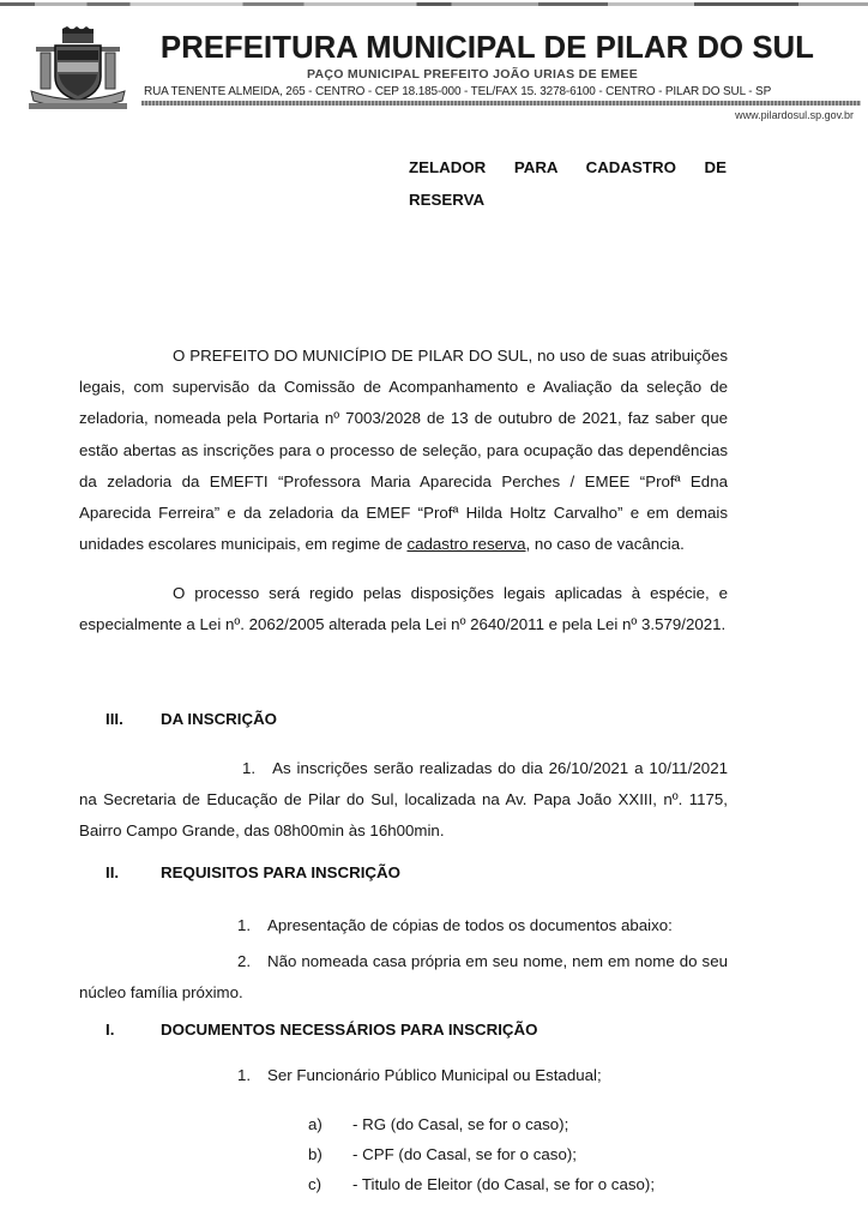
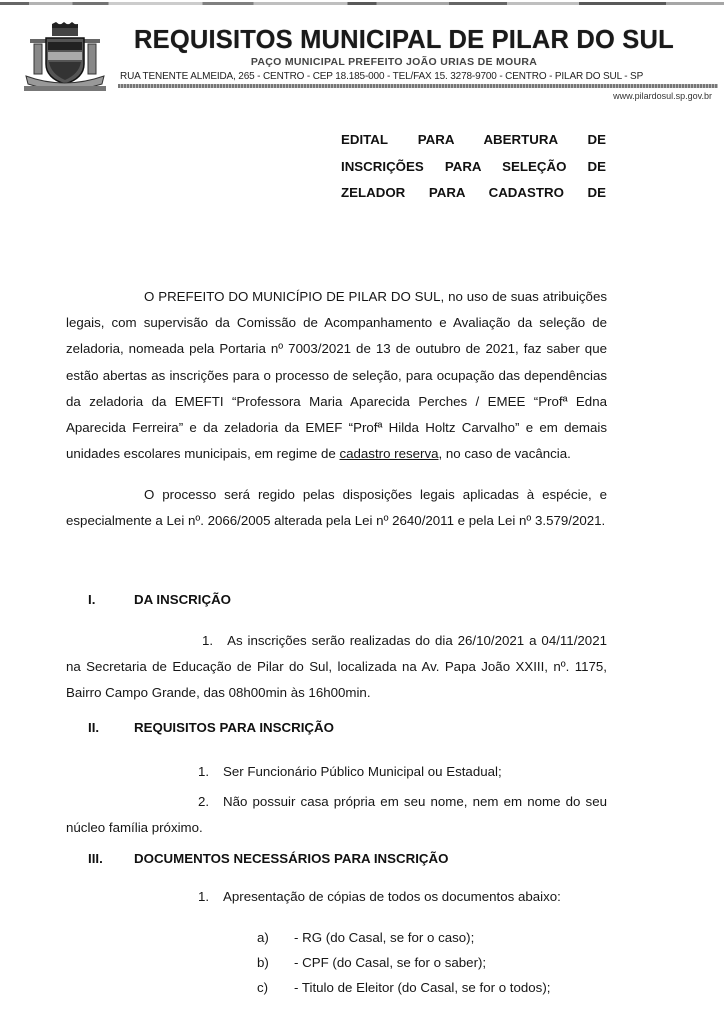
- PREFEITURA MUNICIPAL DE PILAR DO SUL
+ REQUISITOS MUNICIPAL DE PILAR DO SUL
- PAÇO MUNICIPAL PREFEITO JOÃO URIAS DE EMEE
+ PAÇO MUNICIPAL PREFEITO JOÃO URIAS DE MOURA
- RUA TENENTE ALMEIDA, 265 - CENTRO - CEP 18.185-000 - TEL/FAX 15. 3278-6100 - CENTRO - PILAR DO SUL - SP
+ RUA TENENTE ALMEIDA, 265 - CENTRO - CEP 18.185-000 - TEL/FAX 15. 3278-9700 - CENTRO - PILAR DO SUL - SP
  www.pilardosul.sp.gov.br
+ EDITAL PARA ABERTURA DE
+ INSCRIÇÕES PARA SELEÇÃO DE
  ZELADOR PARA CADASTRO DE
- RESERVA
- O PREFEITO DO MUNICÍPIO DE PILAR DO SUL, no uso de suas atribuições legais, com supervisão da Comissão de Acompanhamento e Avaliação da seleção de zeladoria, nomeada pela Portaria nº 7003/2028 de 13 de outubro de 2021, faz saber que estão abertas as inscrições para o processo de seleção, para ocupação das dependências da zeladoria da EMEFTI “Professora Maria Aparecida Perches / EMEE “Profª Edna Aparecida Ferreira” e da zeladoria da EMEF “Profª Hilda Holtz Carvalho” e em demais unidades escolares municipais, em regime de cadastro reserva, no caso de vacância.
+ O PREFEITO DO MUNICÍPIO DE PILAR DO SUL, no uso de suas atribuições legais, com supervisão da Comissão de Acompanhamento e Avaliação da seleção de zeladoria, nomeada pela Portaria nº 7003/2021 de 13 de outubro de 2021, faz saber que estão abertas as inscrições para o processo de seleção, para ocupação das dependências da zeladoria da EMEFTI “Professora Maria Aparecida Perches / EMEE “Profª Edna Aparecida Ferreira” e da zeladoria da EMEF “Profª Hilda Holtz Carvalho” e em demais unidades escolares municipais, em regime de cadastro reserva, no caso de vacância.
- O processo será regido pelas disposições legais aplicadas à espécie, e especialmente a Lei nº. 2062/2005 alterada pela Lei nº 2640/2011 e pela Lei nº 3.579/2021.
+ O processo será regido pelas disposições legais aplicadas à espécie, e especialmente a Lei nº. 2066/2005 alterada pela Lei nº 2640/2011 e pela Lei nº 3.579/2021.
- III. DA INSCRIÇÃO
+ I. DA INSCRIÇÃO
- 1. As inscrições serão realizadas do dia 26/10/2021 a 10/11/2021 na Secretaria de Educação de Pilar do Sul, localizada na Av. Papa João XXIII, nº. 1175, Bairro Campo Grande, das 08h00min às 16h00min.
+ 1. As inscrições serão realizadas do dia 26/10/2021 a 04/11/2021 na Secretaria de Educação de Pilar do Sul, localizada na Av. Papa João XXIII, nº. 1175, Bairro Campo Grande, das 08h00min às 16h00min.
  II. REQUISITOS PARA INSCRIÇÃO
- 1. Apresentação de cópias de todos os documentos abaixo:
+ 1. Ser Funcionário Público Municipal ou Estadual;
- 2. Não nomeada casa própria em seu nome, nem em nome do seu núcleo família próximo.
+ 2. Não possuir casa própria em seu nome, nem em nome do seu núcleo família próximo.
- I. DOCUMENTOS NECESSÁRIOS PARA INSCRIÇÃO
+ III. DOCUMENTOS NECESSÁRIOS PARA INSCRIÇÃO
- 1. Ser Funcionário Público Municipal ou Estadual;
+ 1. Apresentação de cópias de todos os documentos abaixo:
  a) - RG (do Casal, se for o caso);
- b) - CPF (do Casal, se for o caso);
+ b) - CPF (do Casal, se for o saber);
- c) - Titulo de Eleitor (do Casal, se for o caso);
+ c) - Titulo de Eleitor (do Casal, se for o todos);
